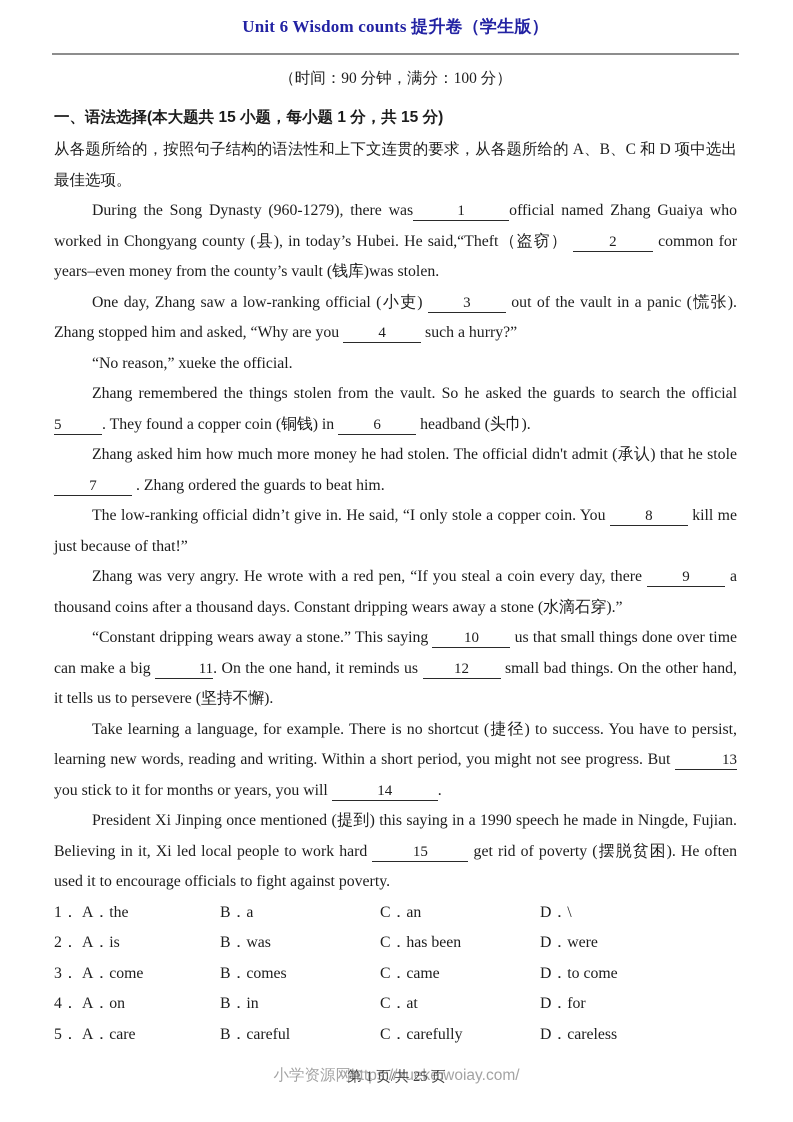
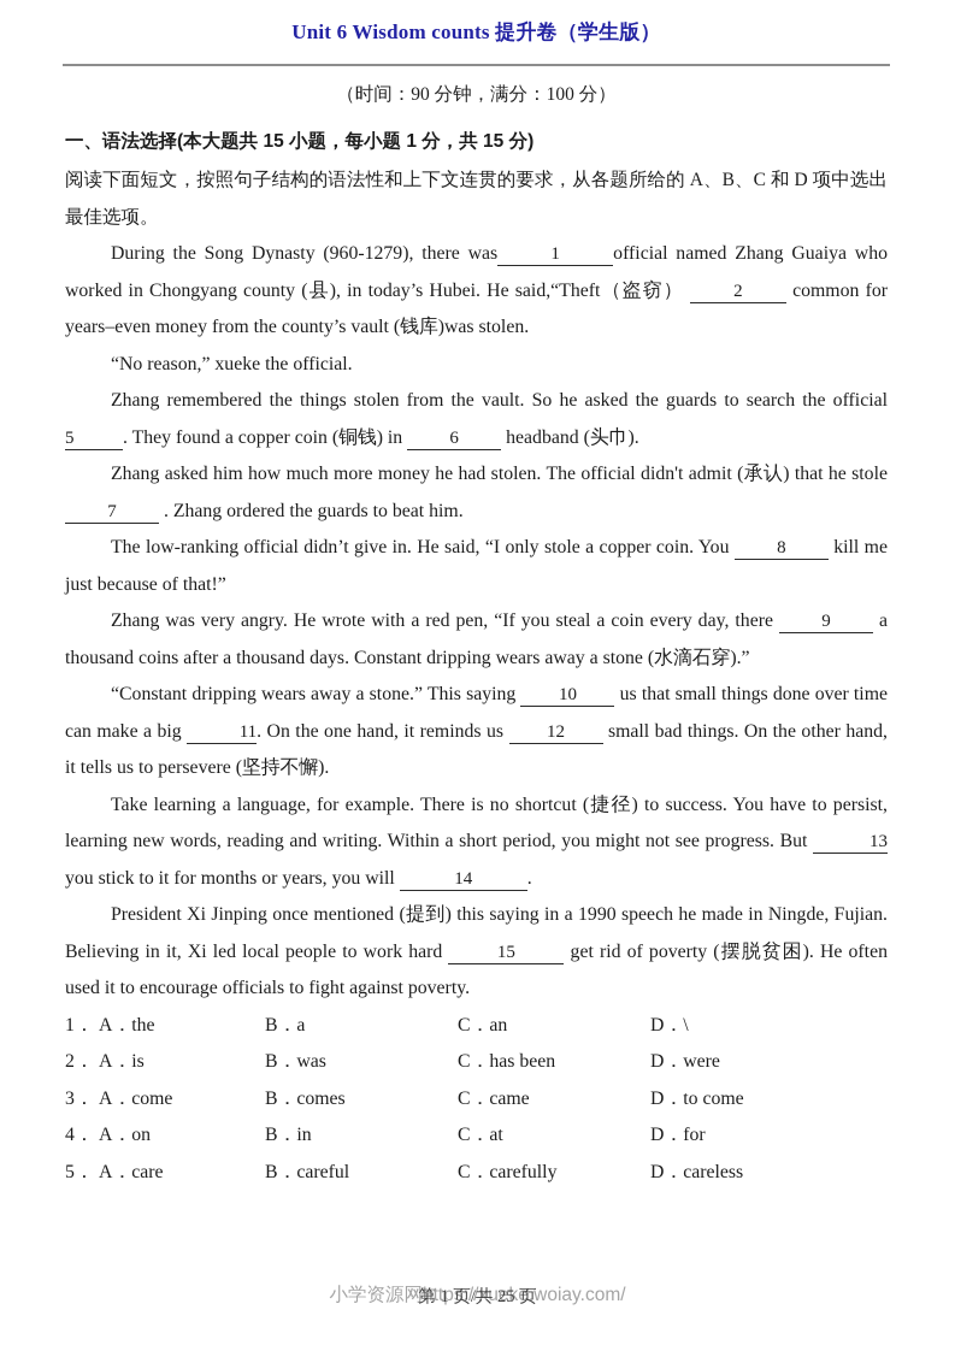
  Unit 6 Wisdom counts 提升卷（学生版）
  （时间：90 分钟，满分：100 分）
  一、语法选择(本大题共 15 小题，每小题 1 分，共 15 分)
- 从各题所给的，按照句子结构的语法性和上下文连贯的要求，从各题所给的 A、B、C 和 D 项中选出最佳选项。
+ 阅读下面短文，按照句子结构的语法性和上下文连贯的要求，从各题所给的 A、B、C 和 D 项中选出最佳选项。
  During the Song Dynasty (960-1279), there was 1 official named Zhang Guaiya who worked in Chongyang county (县), in today’s Hubei. He said,“Theft（盗窃） 2 common for years–even money from the county’s vault (钱库)was stolen.
- One day, Zhang saw a low-ranking official (小吏) 3 out of the vault in a panic (慌张). Zhang stopped him and asked, “Why are you 4 such a hurry?”
  “No reason,” xueke the official.
  Zhang remembered the things stolen from the vault. So he asked the guards to search the official 5 . They found a copper coin (铜钱) in 6 headband (头巾).
  Zhang asked him how much more money he had stolen. The official didn't admit (承认) that he stole 7 . Zhang ordered the guards to beat him.
  The low-ranking official didn’t give in. He said, “I only stole a copper coin. You 8 kill me just because of that!”
  Zhang was very angry. He wrote with a red pen, “If you steal a coin every day, there 9 a thousand coins after a thousand days. Constant dripping wears away a stone (水滴石穿).”
  “Constant dripping wears away a stone.” This saying 10 us that small things done over time can make a big 11. On the one hand, it reminds us 12 small bad things. On the other hand, it tells us to persevere (坚持不懈).
  Take learning a language, for example. There is no shortcut (捷径) to success. You have to persist, learning new words, reading and writing. Within a short period, you might not see progress. But 13 you stick to it for months or years, you will 14 .
  President Xi Jinping once mentioned (提到) this saying in a 1990 speech he made in Ningde, Fujian. Believing in it, Xi led local people to work hard 15 get rid of poverty (摆脱贫困). He often used it to encourage officials to fight against poverty.
  1． A．the B．a C．an D．\
  2． A．is B．was C．has been D．were
  3． A．come B．comes C．came D．to come
  4． A．on B．in C．at D．for
  5． A．care B．careful C．carefully D．careless
  小学资源网https://xueke.woiay.com/
  第 1 页/共 25 页
